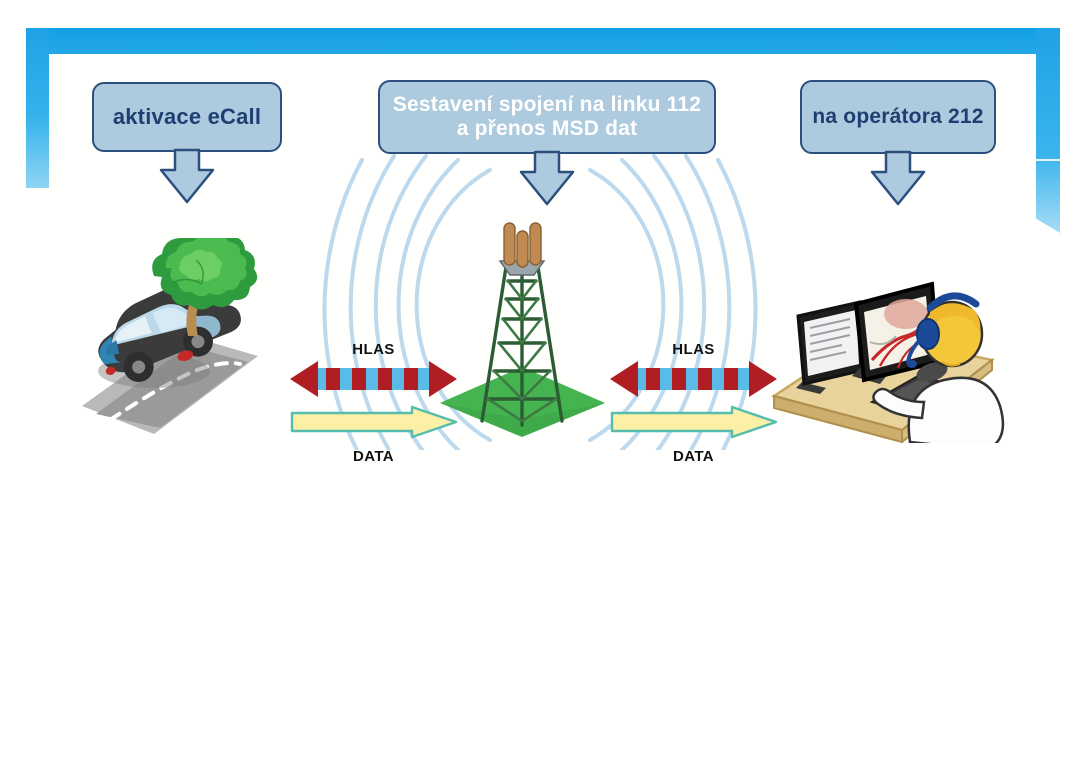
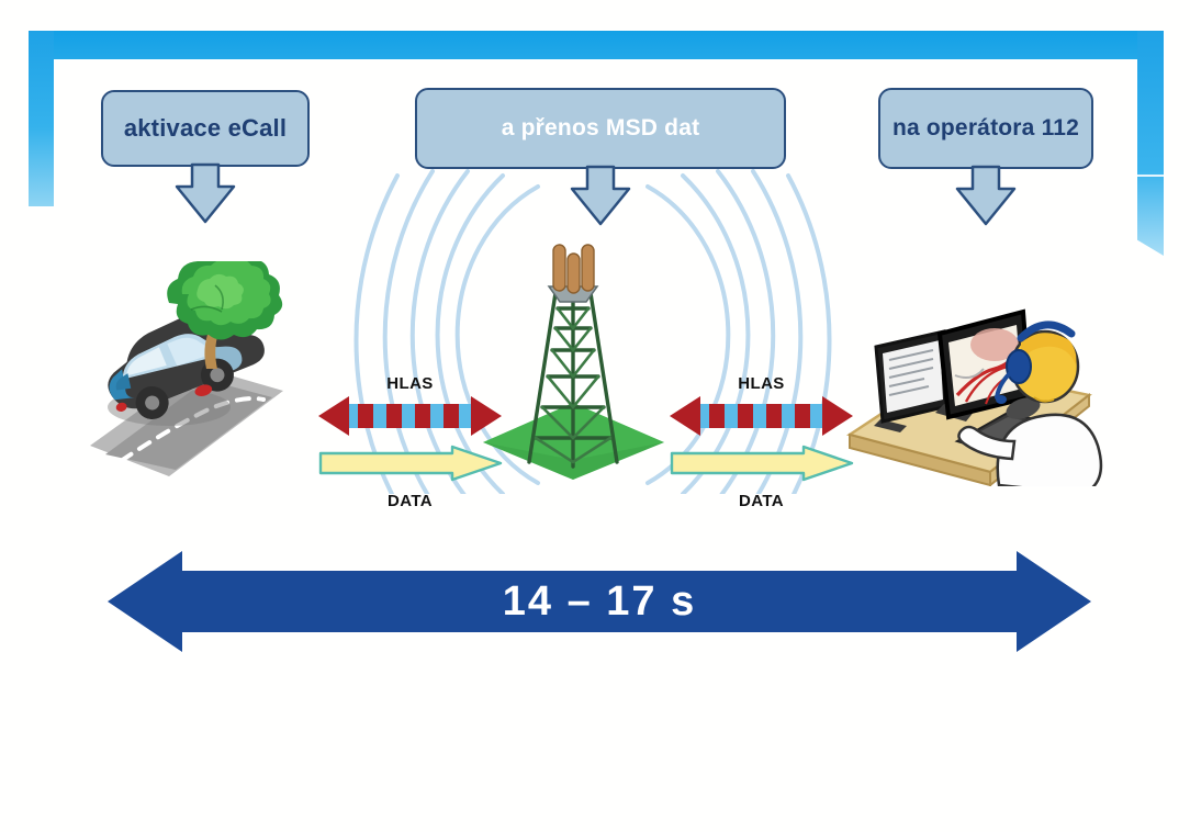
  aktivace eCall
- Sestavení spojení na linku 112
  a přenos MSD dat
- na operátora 212
+ na operátora 112
  HLAS
  DATA
  HLAS
  DATA
+ 14 – 17 s
